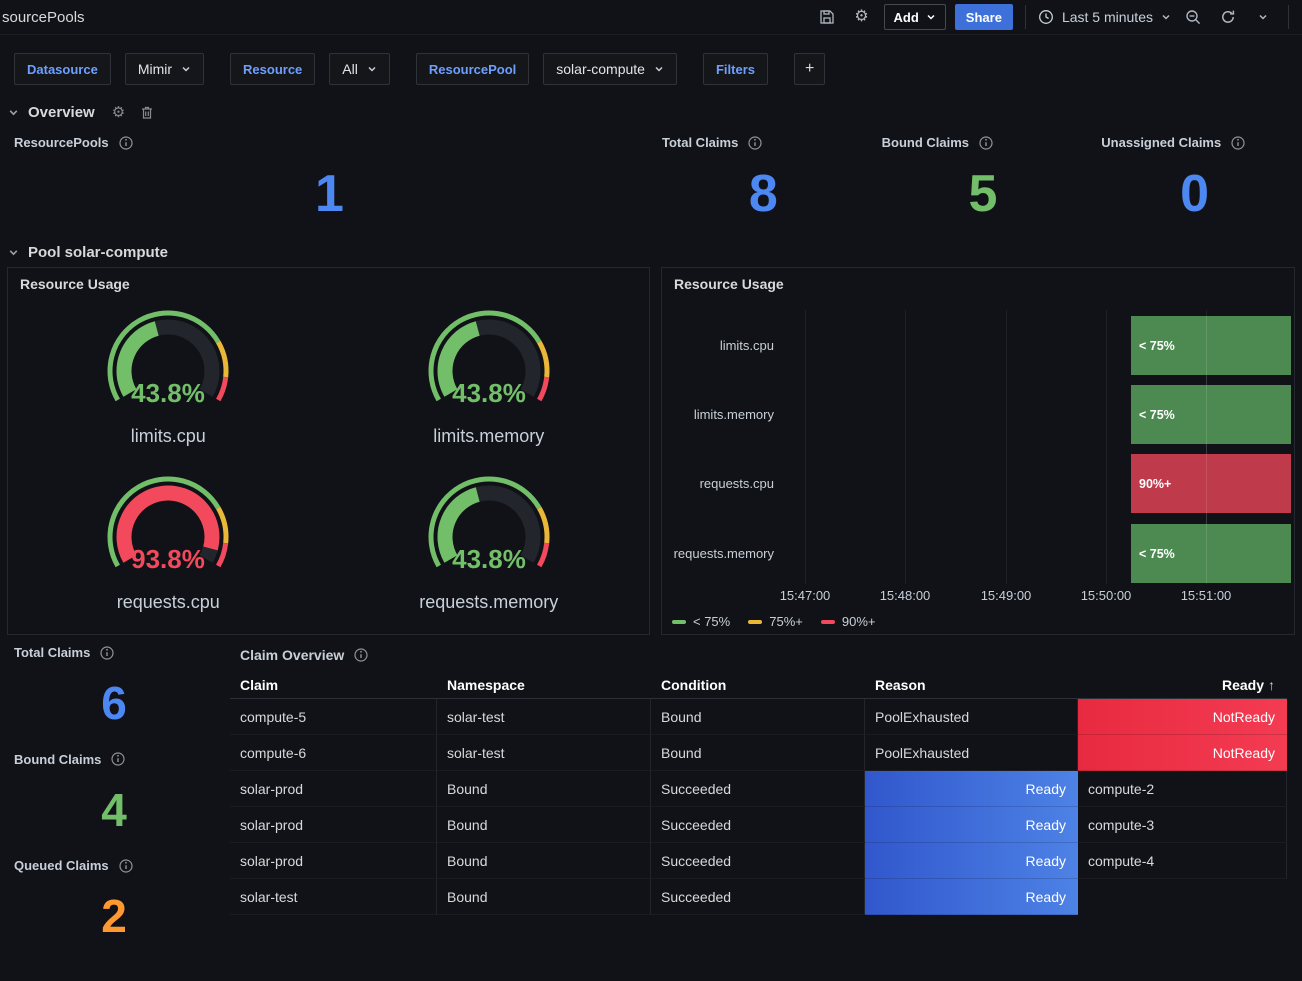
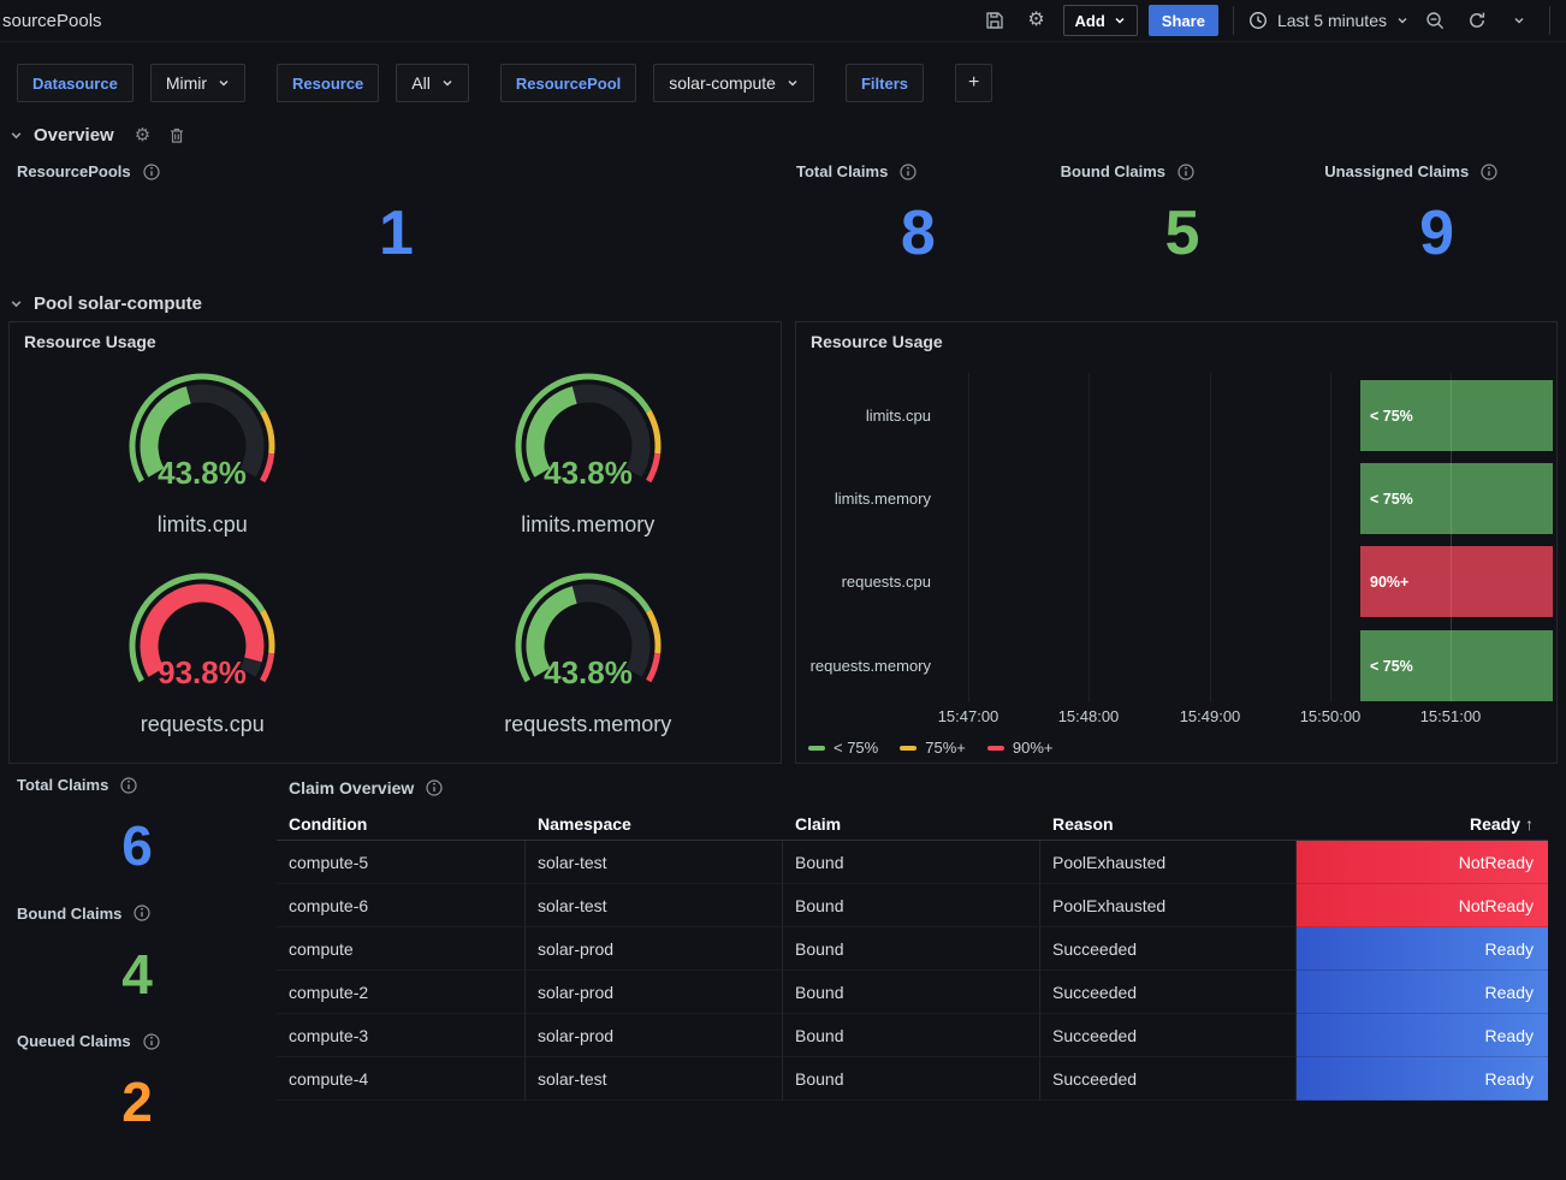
  sourcePools
  ⚙
  Add
  Share
  Last 5 minutes
  Datasource
  Mimir
  Resource
  All
  ResourcePool
  solar-compute
  Filters
  +
  Overview
  ⚙
  ResourcePools
  1
  Total Claims
  8
  Bound Claims
  5
  Unassigned Claims
- 0
+ 9
  Pool solar-compute
  Resource Usage
  43.8%
  limits.cpu
  43.8%
  limits.memory
  93.8%
  requests.cpu
  43.8%
  requests.memory
  Resource Usage
  < 75%
  limits.cpu
  < 75%
  limits.memory
  90%+
  requests.cpu
  < 75%
  requests.memory
  15:47:00
  15:48:00
  15:49:00
  15:50:00
  15:51:00
  < 75%
  75%+
  90%+
  Total Claims
  6
  Bound Claims
  4
  Queued Claims
  2
  Claim Overview
- Claim
+ Condition
  Namespace
- Condition
+ Claim
  Reason
  Ready ↑
  compute-5
  solar-test
  Bound
  PoolExhausted
  NotReady
  compute-6
  solar-test
  Bound
  PoolExhausted
  NotReady
+ compute
  solar-prod
  Bound
  Succeeded
  Ready
  compute-2
  solar-prod
  Bound
  Succeeded
  Ready
  compute-3
  solar-prod
  Bound
  Succeeded
  Ready
  compute-4
  solar-test
  Bound
  Succeeded
  Ready
